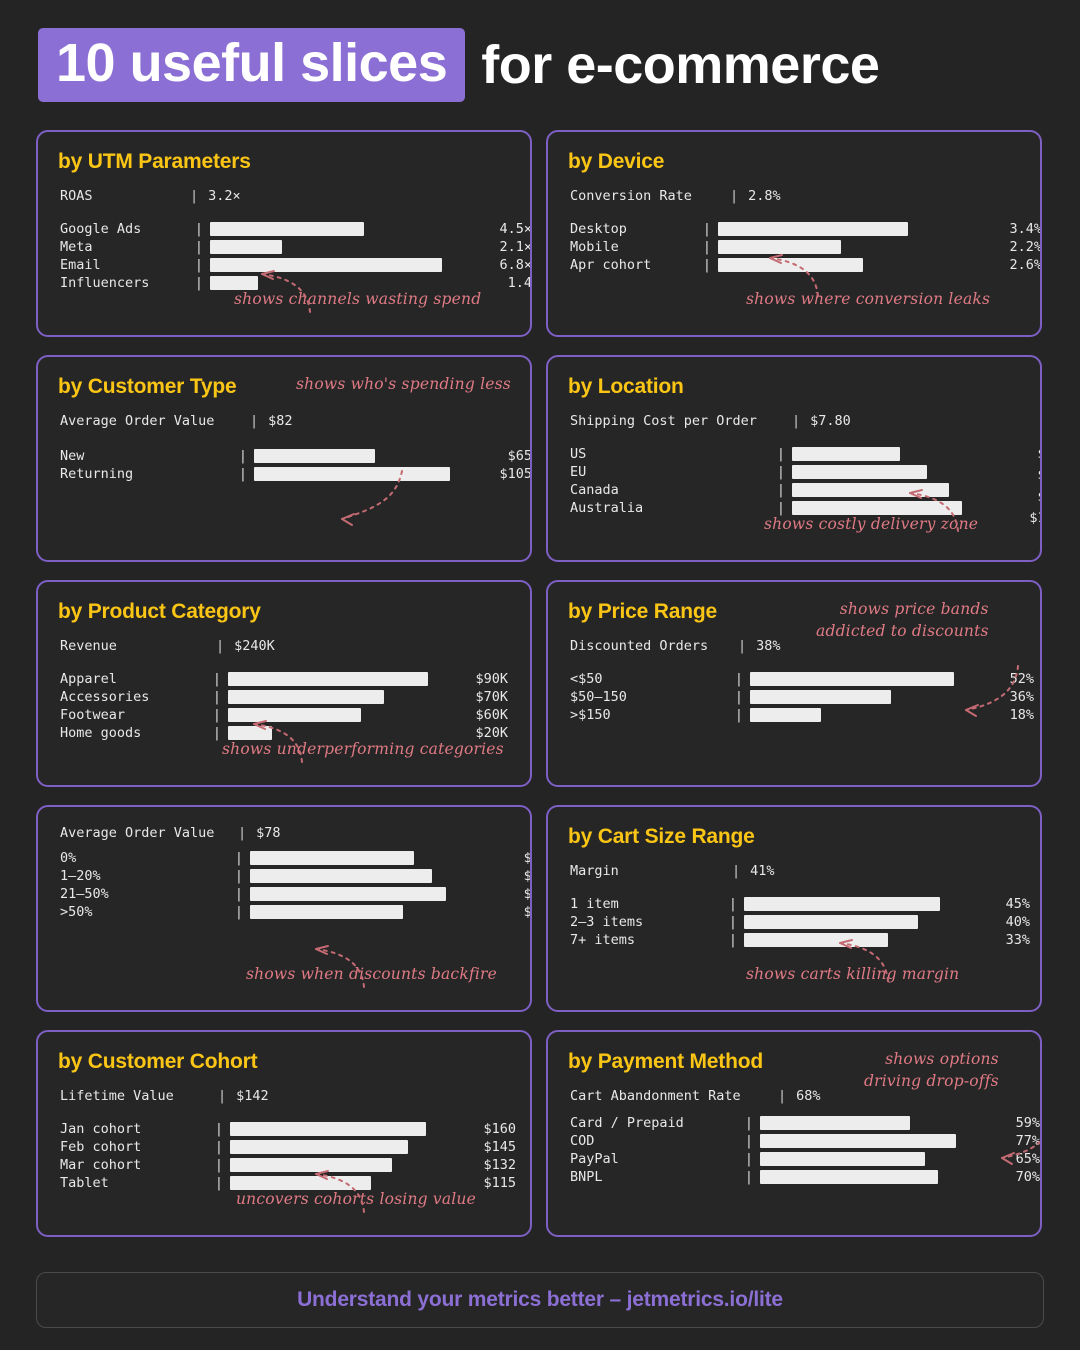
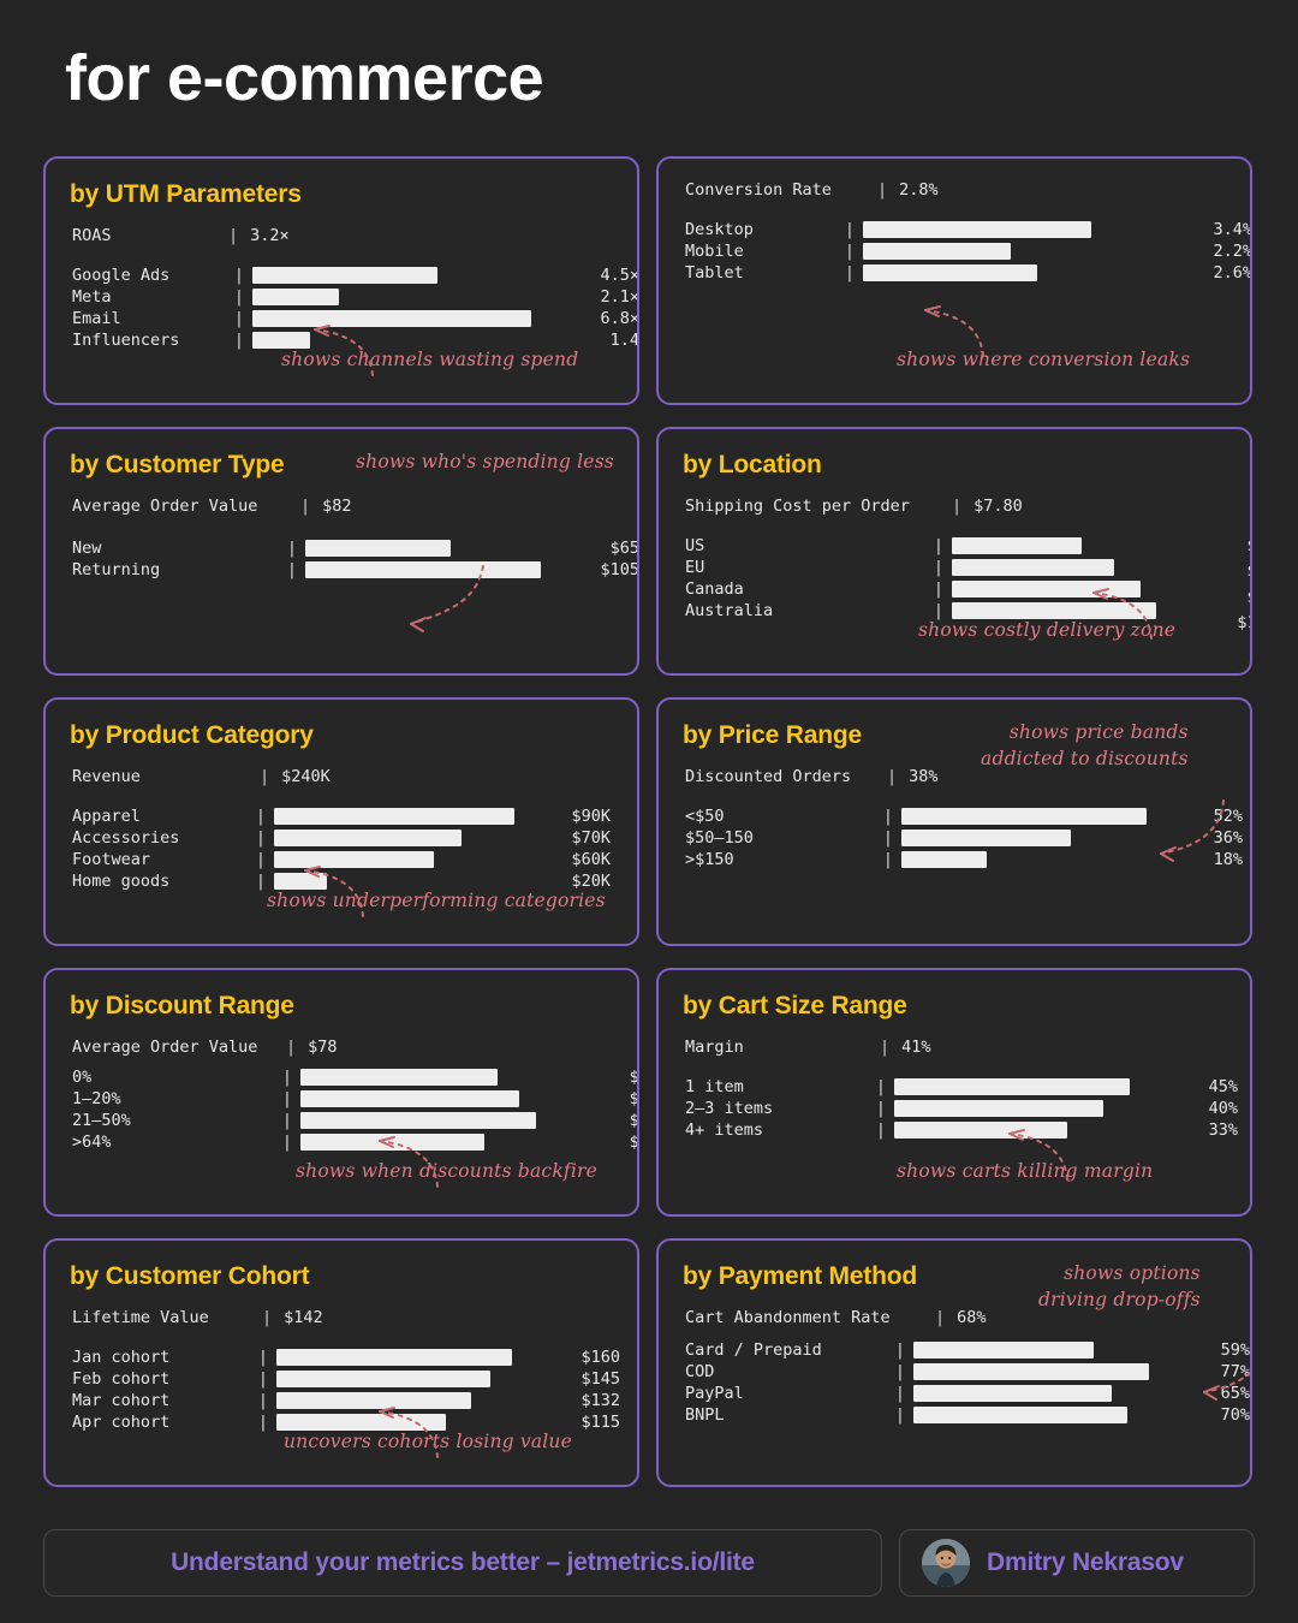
- 10 useful slices
  for e-commerce
  by UTM Parameters
  ROAS
  |
  3.2×
  Google Ads
  |
  4.5×
  Meta
  |
  2.1×
  Email
  |
  6.8×
  Influencers
  |
  1.4
  shows channels wasting spend
- by Device
  Conversion Rate
  |
  2.8%
  Desktop
  |
  3.4%
  Mobile
  |
  2.2%
- Apr cohort
+ Tablet
  |
  2.6%
  shows where conversion leaks
  by Customer Type
  Average Order Value
  |
  $82
  New
  |
  $65
  Returning
  |
  $105
  shows who's spending less
  by Location
  Shipping Cost per Order
  |
  $7.80
  US
  |
  EU
  |
  Canada
  |
  Australia
  |
  shows costly delivery zone
  by Product Category
  Revenue
  |
  $240K
  Apparel
  |
  $90K
  Accessories
  |
  $70K
  Footwear
  |
  $60K
  Home goods
  |
  $20K
  shows underperforming categories
  by Price Range
  Discounted Orders
  |
  38%
  <$50
  |
  52%
  $50–150
  |
  36%
  >$150
  |
  18%
  shows price bands
  addicted to discounts
+ by Discount Range
  Average Order Value
  |
  $78
  0%
  |
  1–20%
  |
  21–50%
  |
- >50%
+ >64%
  |
  shows when discounts backfire
  by Cart Size Range
  Margin
  |
  41%
  1 item
  |
  45%
  2–3 items
  |
  40%
- 7+ items
+ 4+ items
  |
  33%
  shows carts killing margin
  by Customer Cohort
  Lifetime Value
  |
  $142
  Jan cohort
  |
  $160
  Feb cohort
  |
  $145
  Mar cohort
  |
  $132
- Tablet
+ Apr cohort
  |
  $115
  uncovers cohorts losing value
  by Payment Method
  Cart Abandonment Rate
  |
  68%
  Card / Prepaid
  |
  59%
  COD
  |
  77%
  PayPal
  |
  65%
  BNPL
  |
  70%
  shows options
  driving drop-offs
  Understand your metrics better – jetmetrics.io/lite
+ Dmitry Nekrasov
